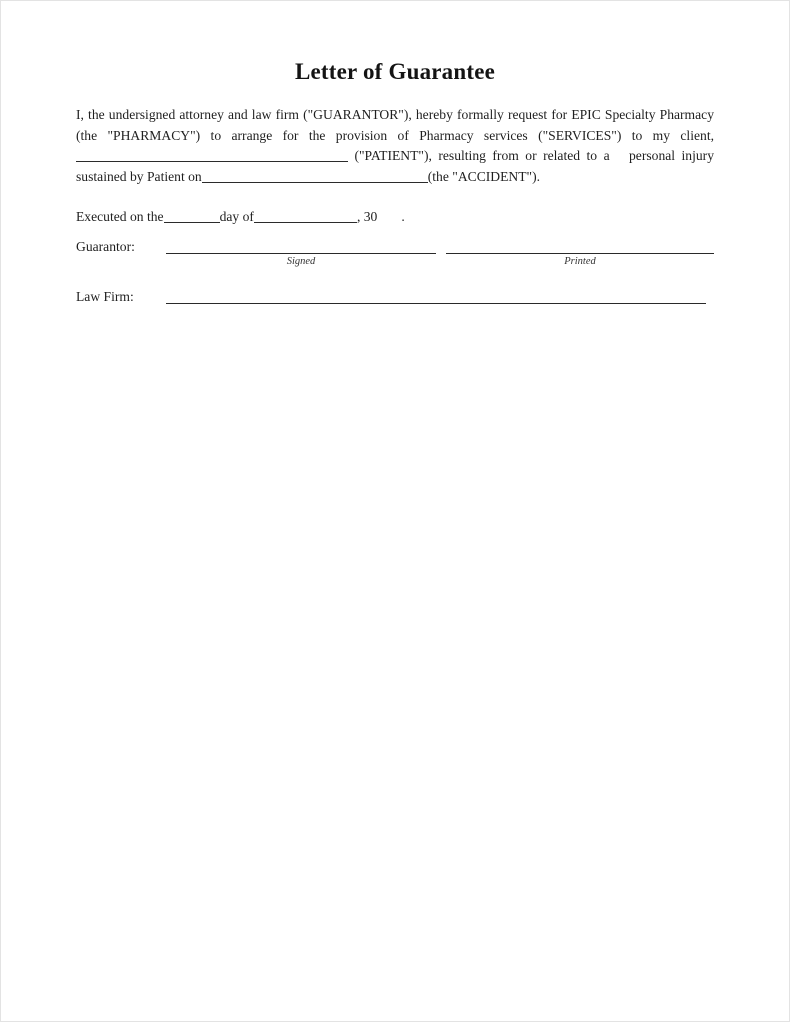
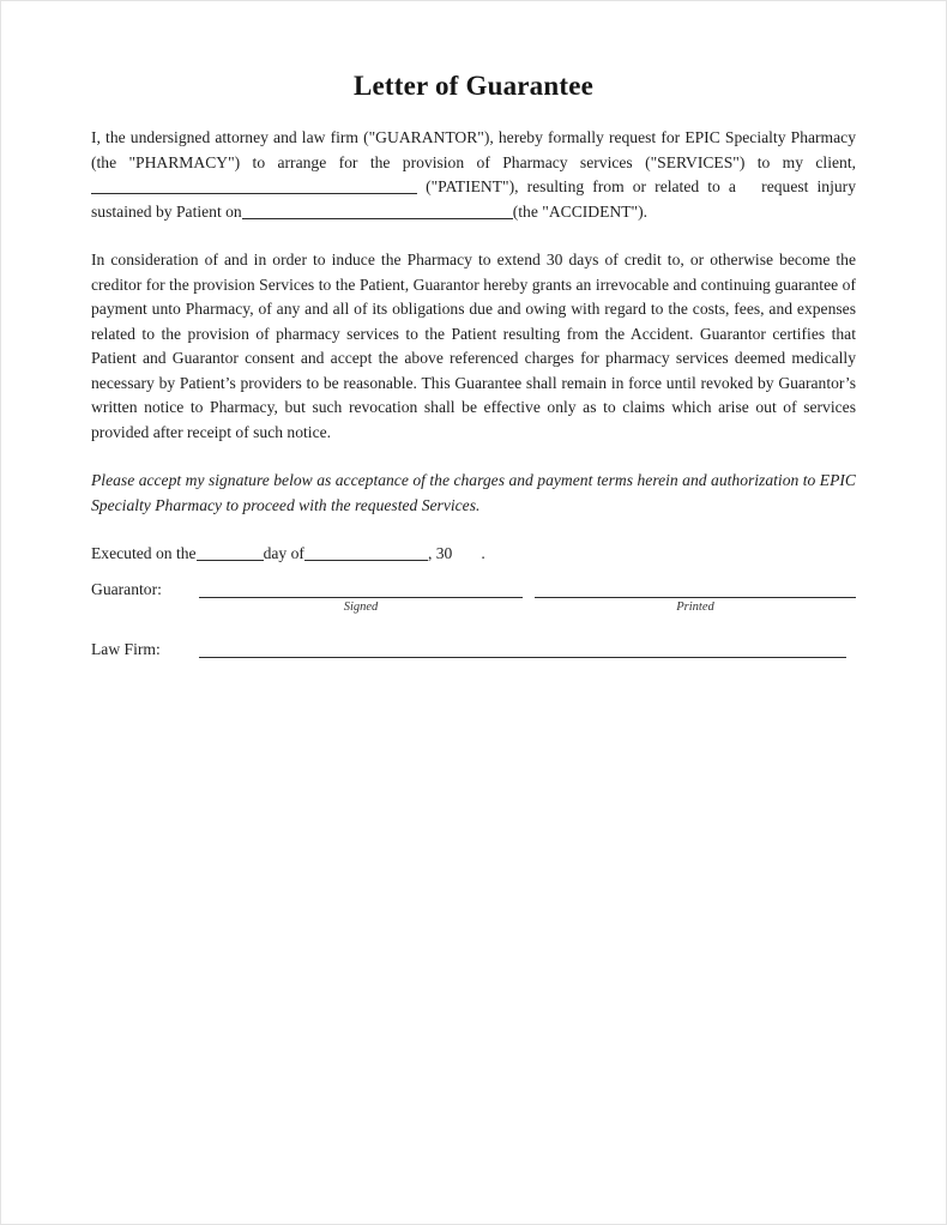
  Letter of Guarantee
- I, the undersigned attorney and law firm ("GUARANTOR"), hereby formally request for EPIC Specialty Pharmacy (the "PHARMACY") to arrange for the provision of Pharmacy services ("SERVICES") to my client, ("PATIENT"), resulting from or related to a personal injury sustained by Patient on (the "ACCIDENT").
+ I, the undersigned attorney and law firm ("GUARANTOR"), hereby formally request for EPIC Specialty Pharmacy (the "PHARMACY") to arrange for the provision of Pharmacy services ("SERVICES") to my client, ("PATIENT"), resulting from or related to a request injury sustained by Patient on (the "ACCIDENT").
+ In consideration of and in order to induce the Pharmacy to extend 30 days of credit to, or otherwise become the creditor for the provision Services to the Patient, Guarantor hereby grants an irrevocable and continuing guarantee of payment unto Pharmacy, of any and all of its obligations due and owing with regard to the costs, fees, and expenses related to the provision of pharmacy services to the Patient resulting from the Accident. Guarantor certifies that Patient and Guarantor consent and accept the above referenced charges for pharmacy services deemed medically necessary by Patient’s providers to be reasonable. This Guarantee shall remain in force until revoked by Guarantor’s written notice to Pharmacy, but such revocation shall be effective only as to claims which arise out of services provided after receipt of such notice.
+ Please accept my signature below as acceptance of the charges and payment terms herein and authorization to EPIC Specialty Pharmacy to proceed with the requested Services.
  Executed on the day of , 30 .
  Guarantor:
  Signed
  Printed
  Law Firm:
